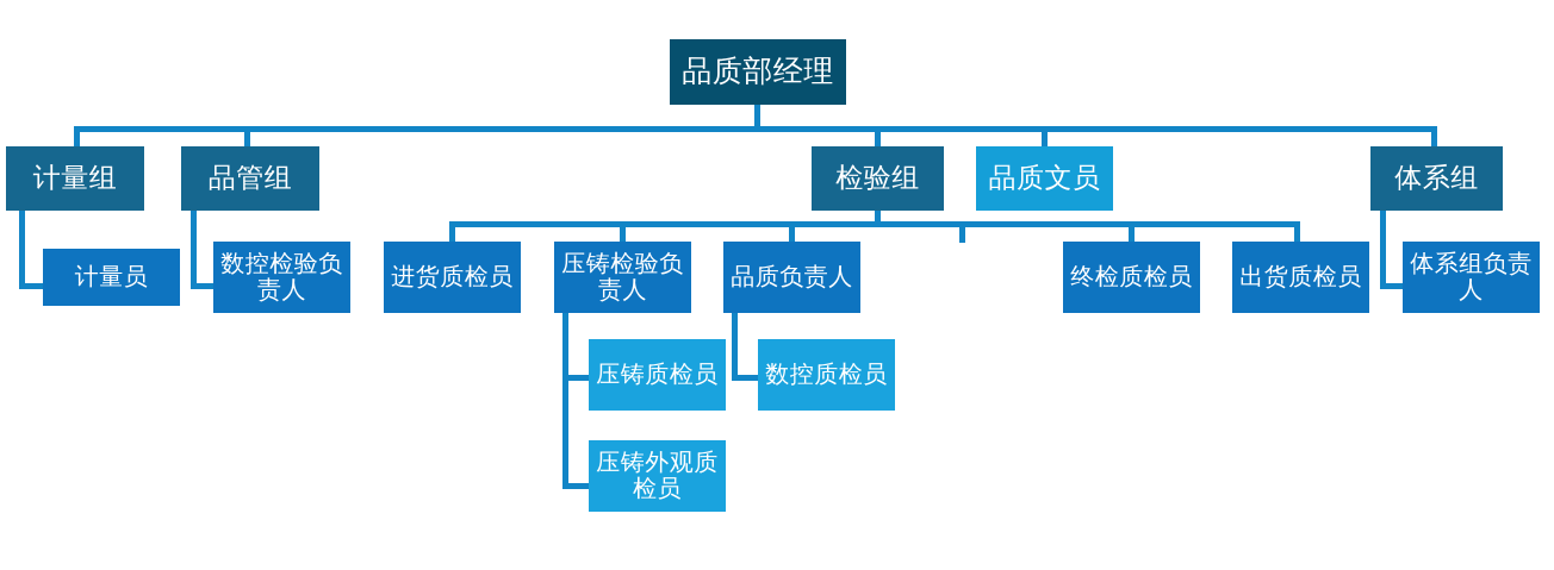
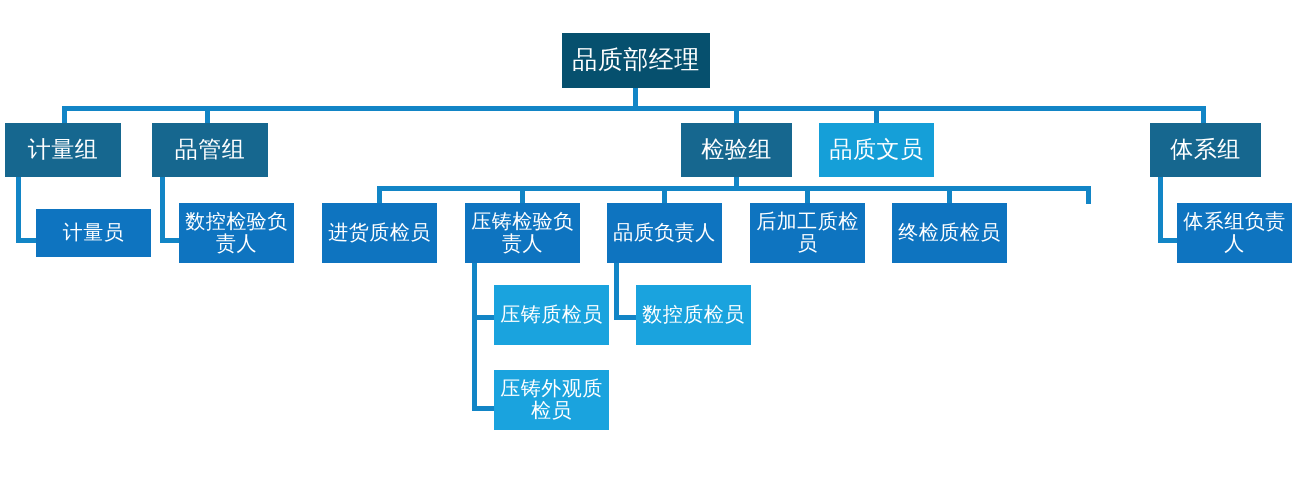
  品质部经理
  计量组
  品管组
  检验组
  品质文员
  体系组
  计量员
  数控检验负责人
  进货质检员
  压铸检验负责人
  品质负责人
+ 后加工质检员
  终检质检员
- 出货质检员
  体系组负责人
  压铸质检员
  数控质检员
  压铸外观质检员
